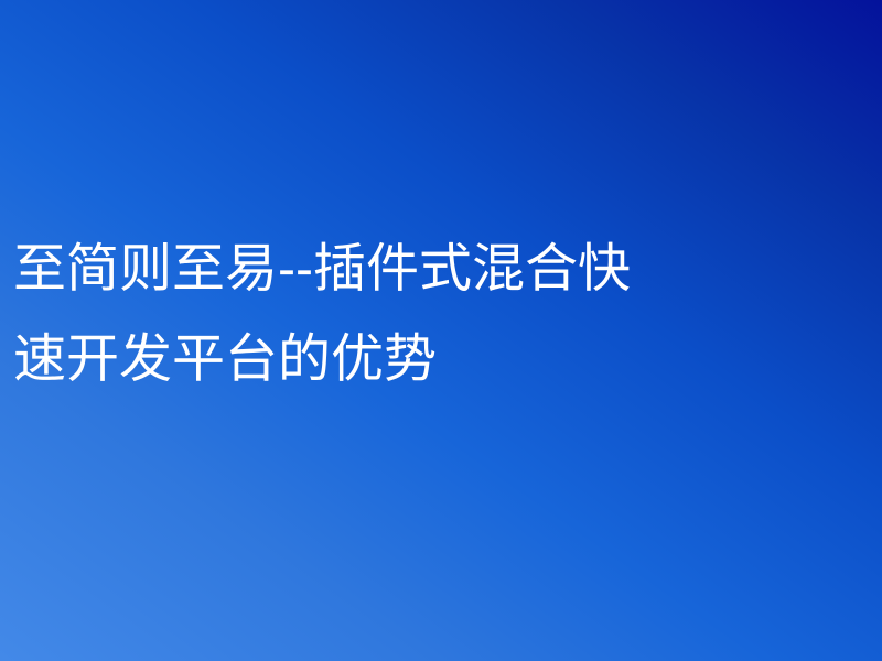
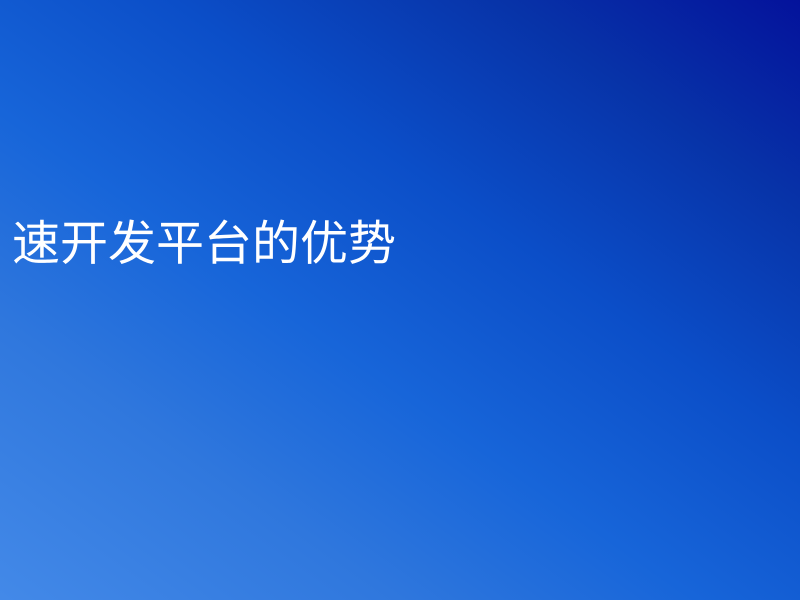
- 至简则至易--插件式混合快
  速开发平台的优势
